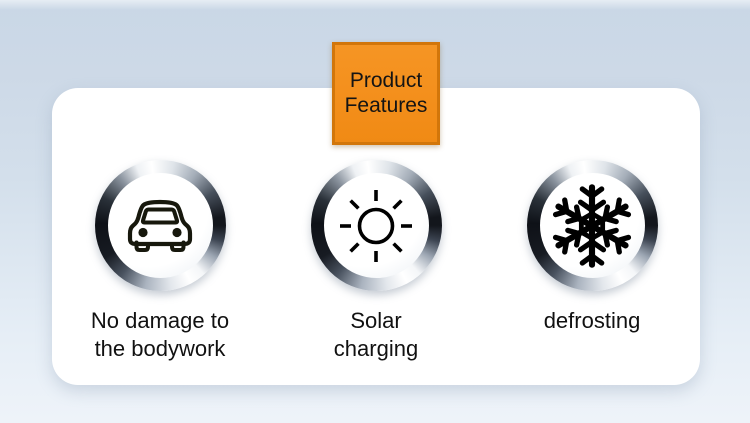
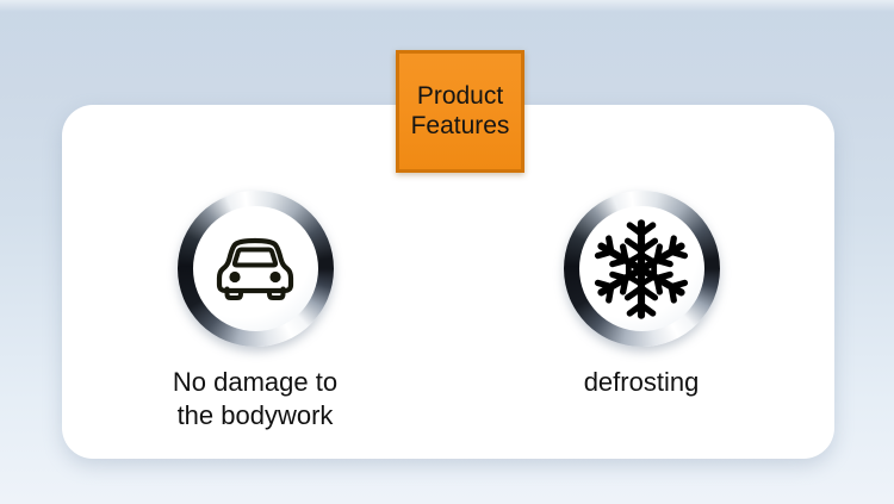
  Product
  Features
  No damage to
  the bodywork
- Solar
- charging
  defrosting
